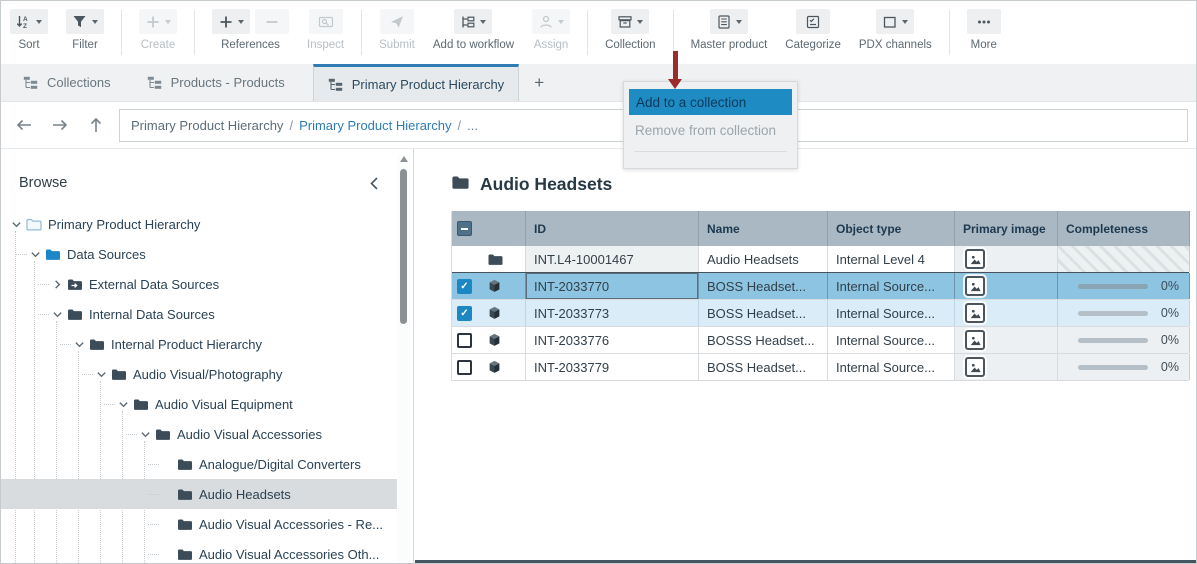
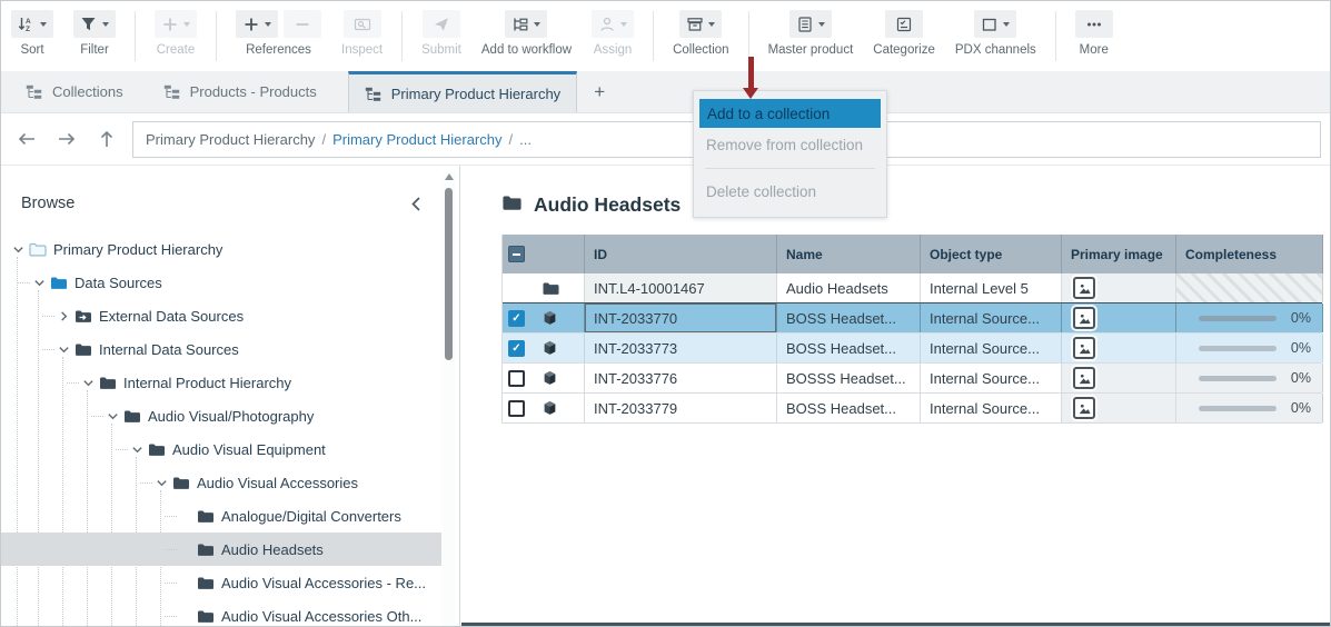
  Sort
  Filter
  Create
  References
  Inspect
  Submit
  Add to workflow
  Assign
  Collection
  Master product
  Categorize
  PDX channels
  More
  Collections
  Products - Products
  Primary Product Hierarchy
  +
  Primary Product Hierarchy
  /
  Primary Product Hierarchy
  /
  ...
  Browse
  Primary Product Hierarchy
  Data Sources
  External Data Sources
  Internal Data Sources
  Internal Product Hierarchy
  Audio Visual/Photography
  Audio Visual Equipment
  Audio Visual Accessories
  Analogue/Digital Converters
  Audio Headsets
  Audio Visual Accessories - Re...
  Audio Visual Accessories Oth...
  Audio Headsets
  ID
  Name
  Object type
  Primary image
  Completeness
  INT.L4-10001467
  Audio Headsets
- Internal Level 4
+ Internal Level 5
  ✓
  INT-2033770
  BOSS Headset...
  Internal Source...
  0%
  ✓
  INT-2033773
  BOSS Headset...
  Internal Source...
  0%
  INT-2033776
  BOSSS Headset...
  Internal Source...
  0%
  INT-2033779
  BOSS Headset...
  Internal Source...
  0%
  Add to a collection
  Remove from collection
+ Delete collection
